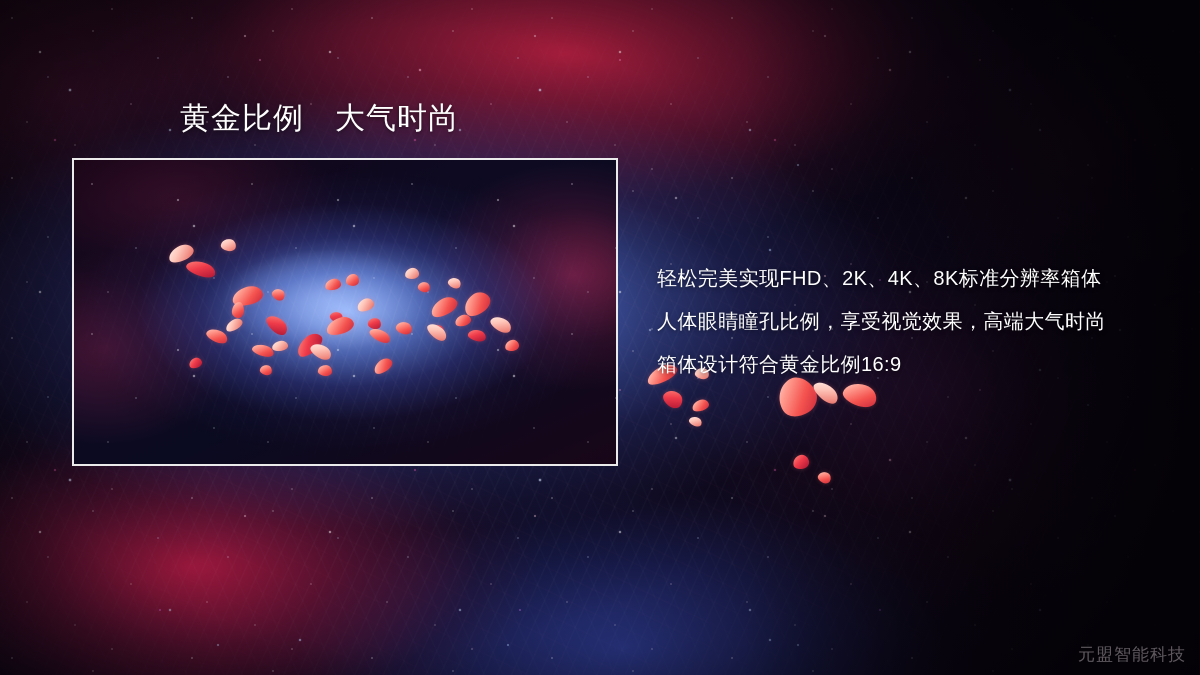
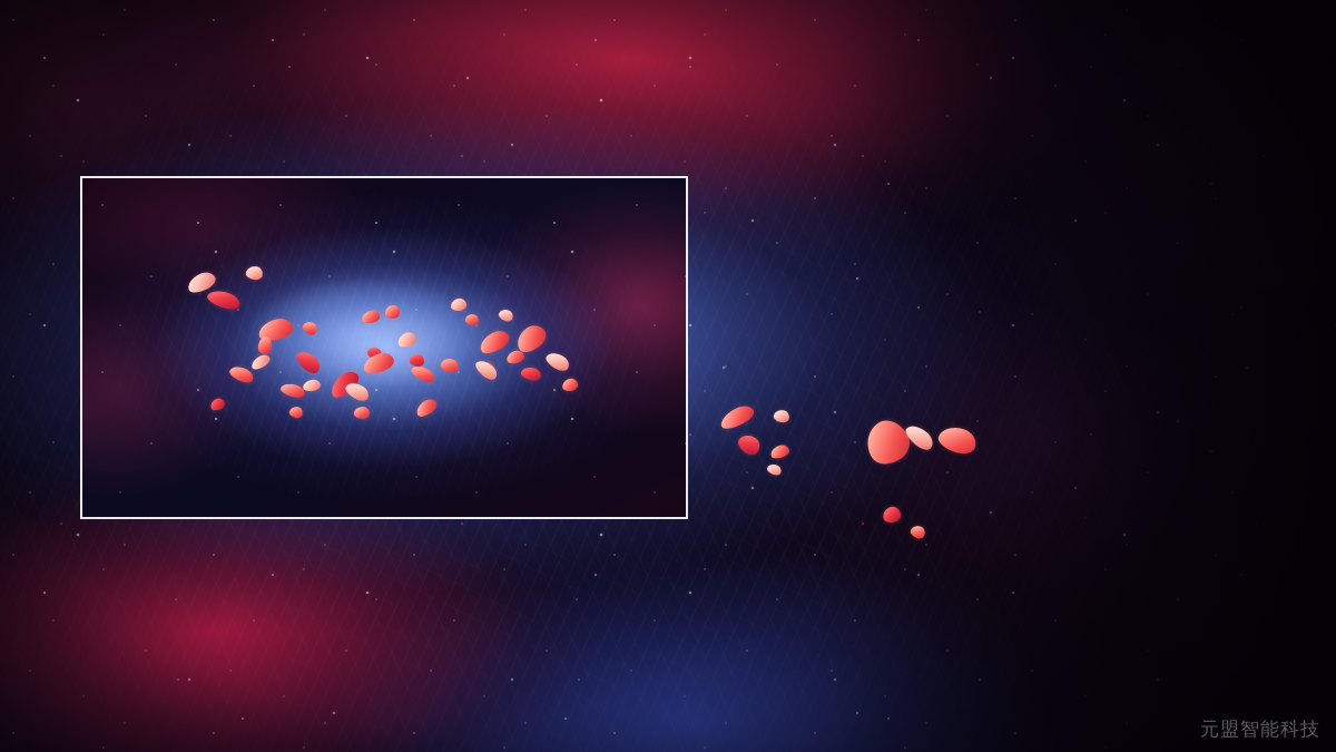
- 黄金比例 大气时尚
- 轻松完美实现FHD、2K、4K、8K标准分辨率箱体
- 人体眼睛瞳孔比例，享受视觉效果，高端大气时尚
- 箱体设计符合黄金比例16:9
  元盟智能科技
